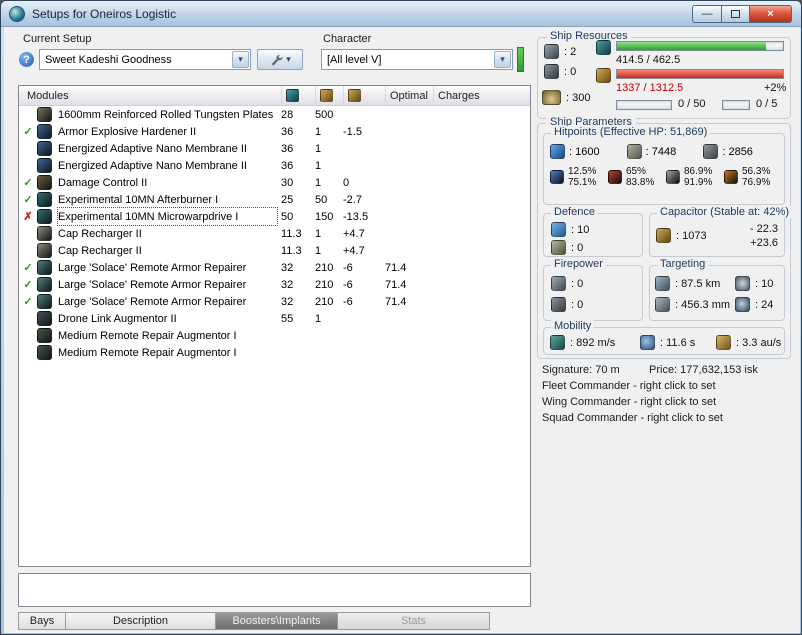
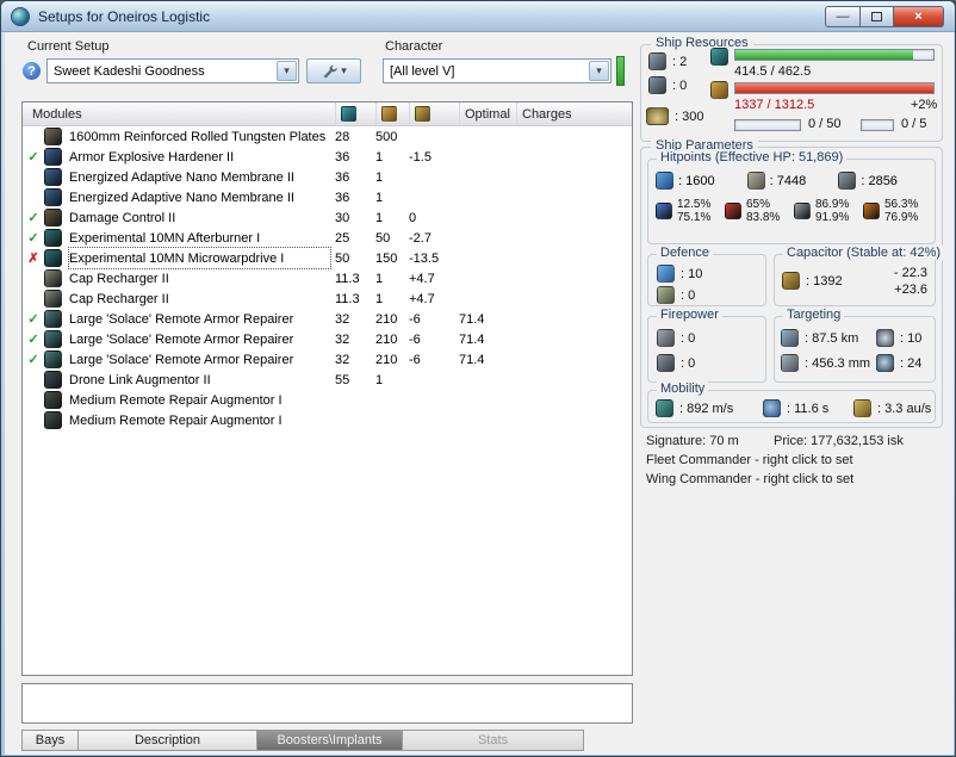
  Setups for Oneiros Logistic
  —
  ×
  Current Setup
  Character
  ?
  Sweet Kadeshi Goodness
  ▾
  ▾
  [All level V]
  ▾
  Ship Resources
  : 2
  : 0
  : 300
  414.5 / 462.5
  1337 / 1312.5
  +2%
  0 / 50
  0 / 5
  Modules
  Optimal
  Charges
  1600mm Reinforced Rolled Tungsten Plates
  28
  500
  ✓
  Armor Explosive Hardener II
  36
  1
  -1.5
  Energized Adaptive Nano Membrane II
  36
  1
  Energized Adaptive Nano Membrane II
  36
  1
  ✓
  Damage Control II
  30
  1
  0
  ✓
  Experimental 10MN Afterburner I
  25
  50
  -2.7
  ✗
  Experimental 10MN Microwarpdrive I
  50
  150
  -13.5
  Cap Recharger II
  11.3
  1
  +4.7
  Cap Recharger II
  11.3
  1
  +4.7
  ✓
  Large 'Solace' Remote Armor Repairer
  32
  210
  -6
  71.4
  ✓
  Large 'Solace' Remote Armor Repairer
  32
  210
  -6
  71.4
  ✓
  Large 'Solace' Remote Armor Repairer
  32
  210
  -6
  71.4
  Drone Link Augmentor II
  55
  1
  Medium Remote Repair Augmentor I
  Medium Remote Repair Augmentor I
  Ship Parameters
  Hitpoints (Effective HP: 51,869)
  : 1600
  : 7448
  : 2856
  12.5%
  75.1%
  65%
  83.8%
  86.9%
  91.9%
  56.3%
  76.9%
  Defence
  : 10
  : 0
  Capacitor (Stable at: 42%)
- : 1073
+ : 1392
  - 22.3
  +23.6
  Firepower
  : 0
  : 0
  Targeting
  : 87.5 km
  : 10
  : 456.3 mm
  : 24
  Mobility
  : 892 m/s
  : 11.6 s
  : 3.3 au/s
  Signature: 70 m
  Price: 177,632,153 isk
  Fleet Commander - right click to set
  Wing Commander - right click to set
- Squad Commander - right click to set
  Bays
  Description
  Boosters\Implants
  Stats
